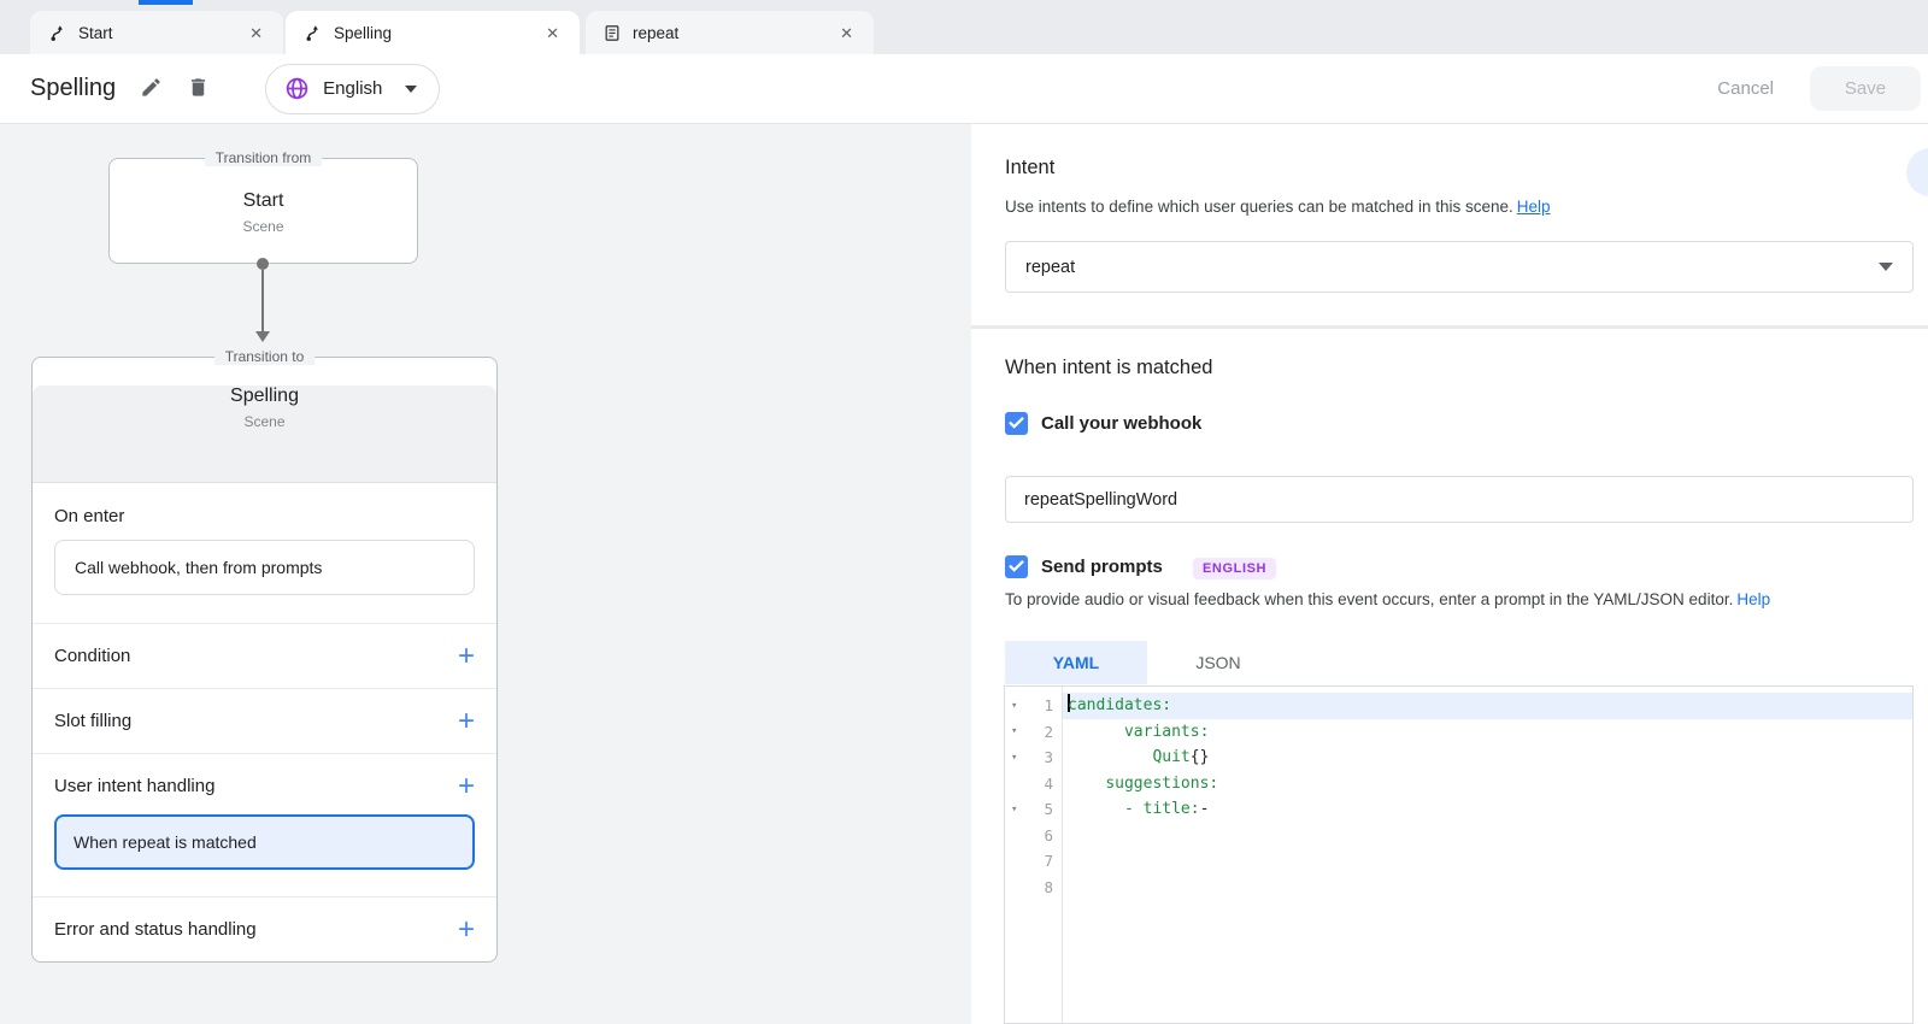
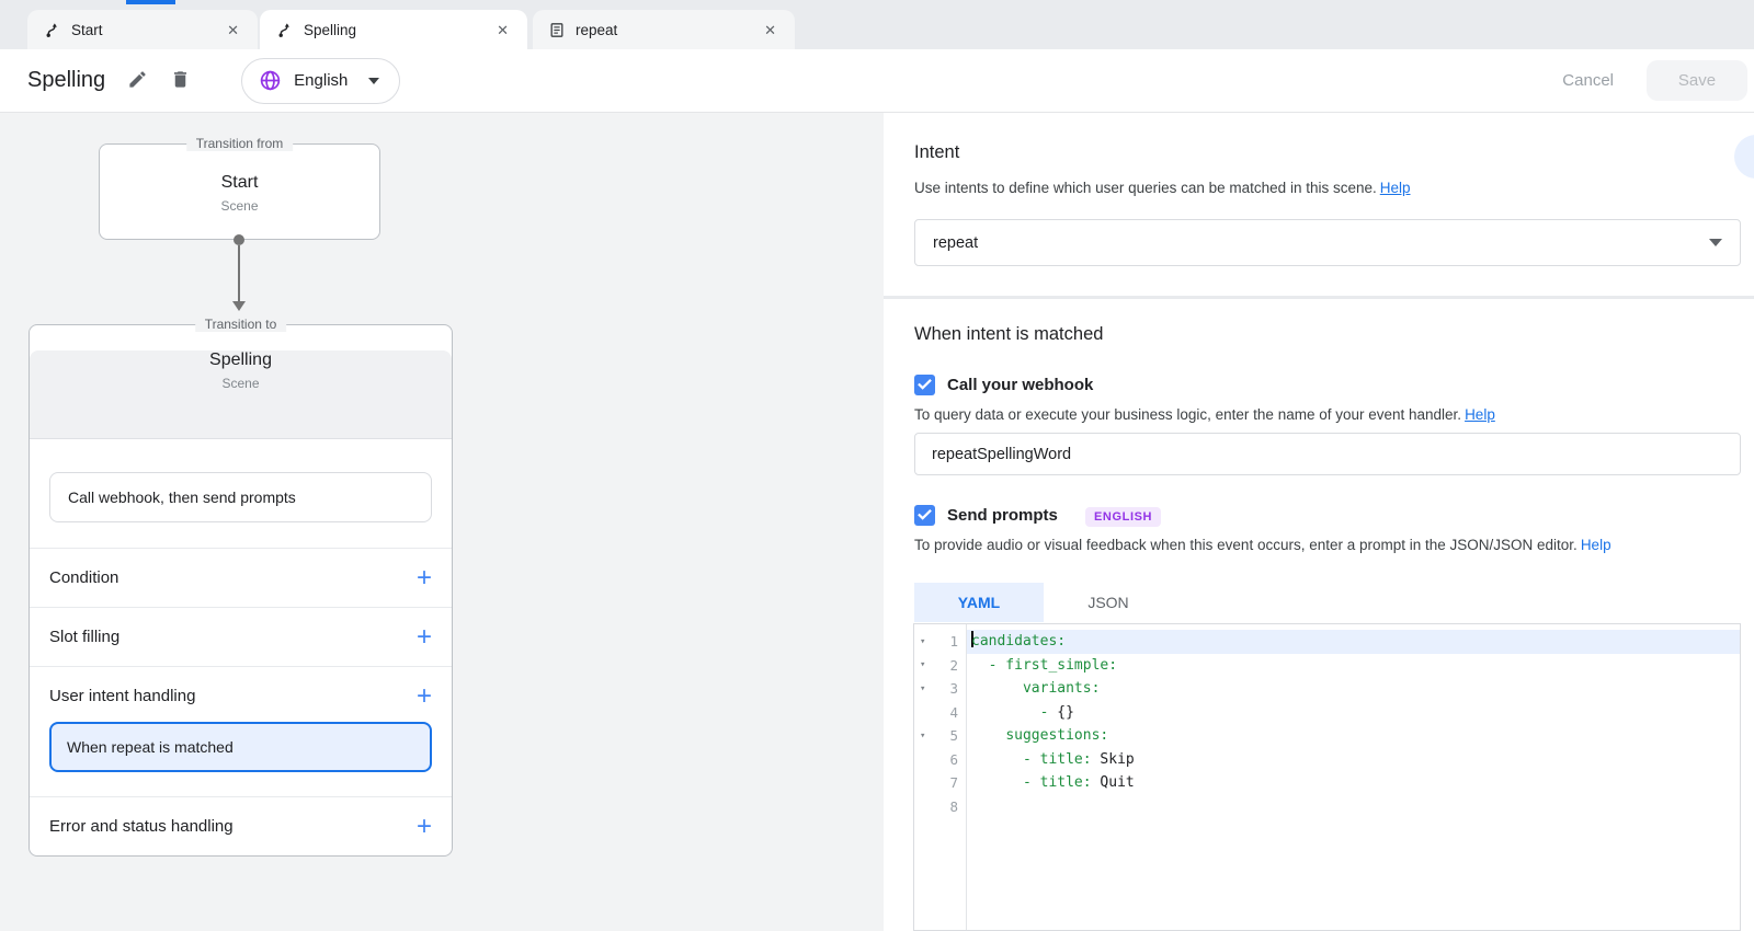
  Start
  ✕
  Spelling
  ✕
  repeat
  ✕
  Spelling
  English
  Cancel
  Save
  Transition from
  Start
  Scene
  Transition to
  Spelling
  Scene
- On enter
- Call webhook, then from prompts
+ Call webhook, then send prompts
  Condition
  +
  Slot filling
  +
  User intent handling
  +
  When repeat is matched
  Error and status handling
  +
  Intent
  Use intents to define which user queries can be matched in this scene. Help
  repeat
  When intent is matched
  Call your webhook
+ To query data or execute your business logic, enter the name of your event handler. Help
  repeatSpellingWord
  Send prompts
  ENGLISH
- To provide audio or visual feedback when this event occurs, enter a prompt in the YAML/JSON editor. Help
+ To provide audio or visual feedback when this event occurs, enter a prompt in the JSON/JSON editor. Help
  YAML
  JSON
  ▾
  1
  ▾
  2
  ▾
  3
  4
  ▾
  5
  6
  7
  8
  candidates:
+ - first_simple:
  variants:
- Quit{}
+ - {}
  suggestions:
+ - title: Skip
- - title:-
+ - title: Quit
